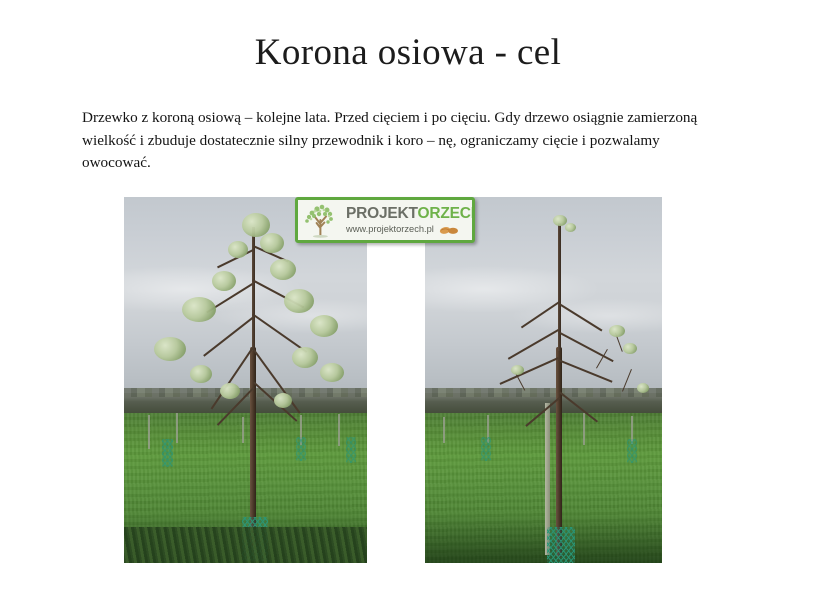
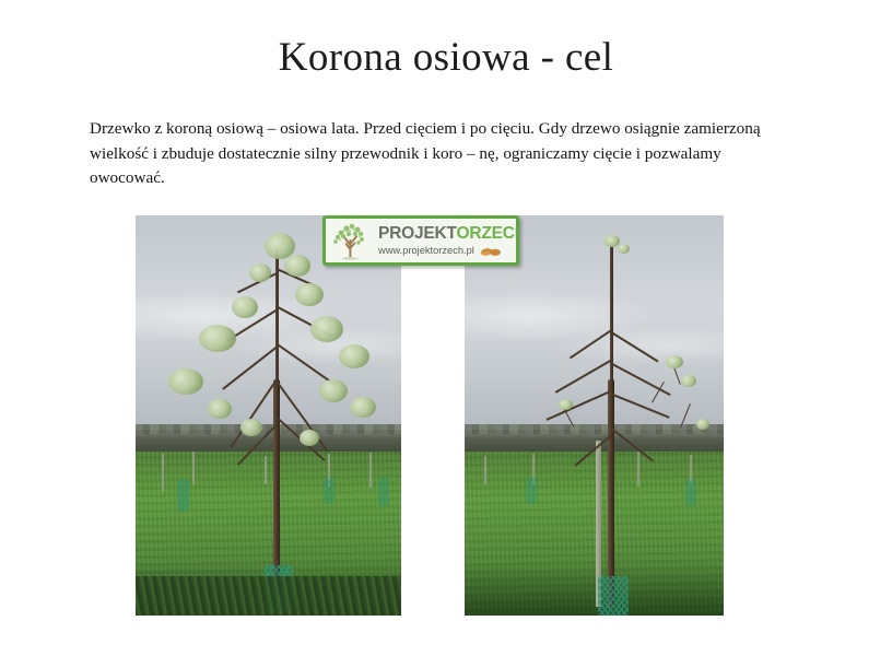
  Korona osiowa - cel
- Drzewko z koroną osiową – kolejne lata. Przed cięciem i po cięciu. Gdy drzewo osiągnie zamierzoną wielkość i zbuduje dostatecznie silny przewodnik i koro – nę, ograniczamy cięcie i pozwalamy owocować.
+ Drzewko z koroną osiową – osiowa lata. Przed cięciem i po cięciu. Gdy drzewo osiągnie zamierzoną wielkość i zbuduje dostatecznie silny przewodnik i koro – nę, ograniczamy cięcie i pozwalamy owocować.
  PROJEKTORZEC
  www.projektorzech.pl
